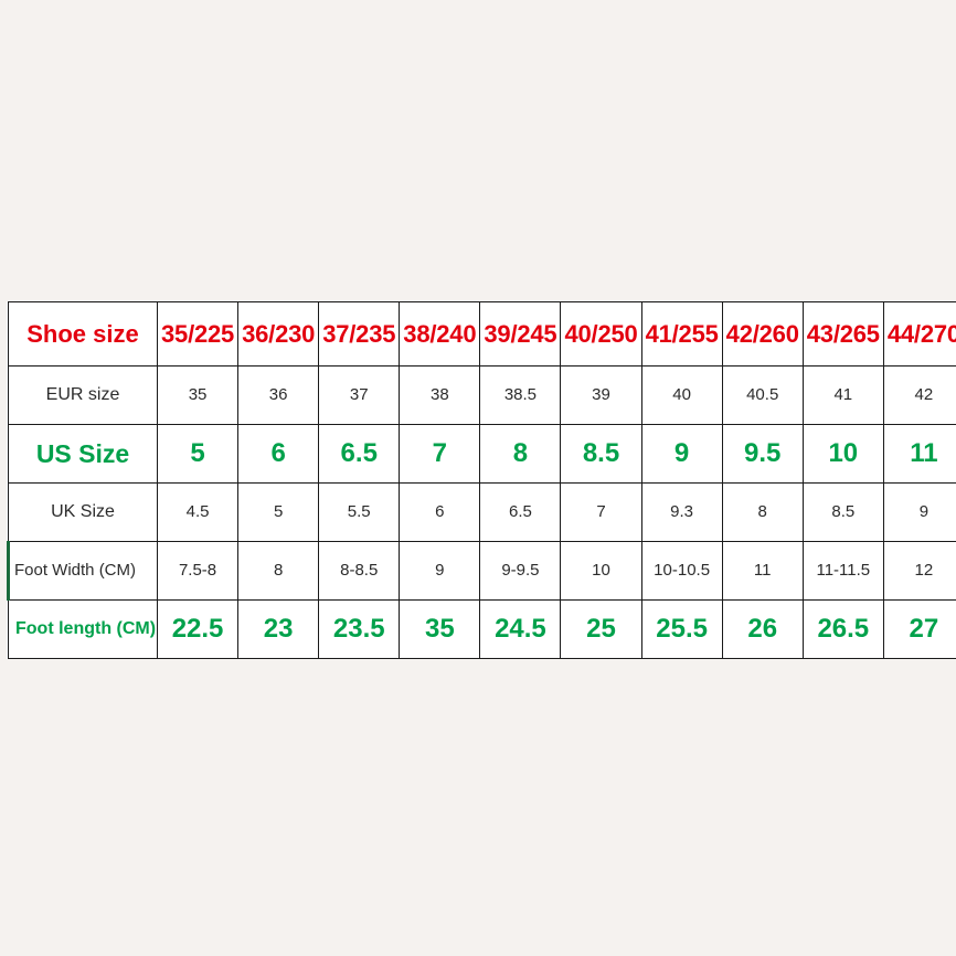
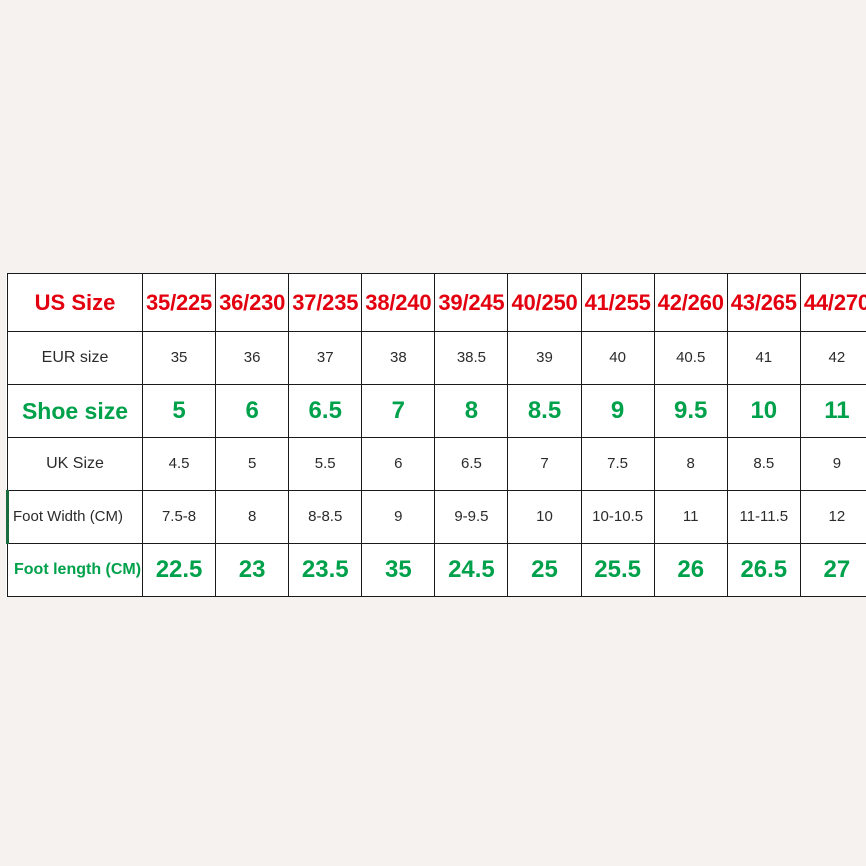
- Shoe size	35/225	36/230	37/235	38/240	39/245	40/250	41/255	42/260	43/265	44/270
+ US Size	35/225	36/230	37/235	38/240	39/245	40/250	41/255	42/260	43/265	44/270
  EUR size	35	36	37	38	38.5	39	40	40.5	41	42
- US Size	5	6	6.5	7	8	8.5	9	9.5	10	11
+ Shoe size	5	6	6.5	7	8	8.5	9	9.5	10	11
- UK Size	4.5	5	5.5	6	6.5	7	9.3	8	8.5	9
+ UK Size	4.5	5	5.5	6	6.5	7	7.5	8	8.5	9
  Foot Width (CM)	7.5-8	8	8-8.5	9	9-9.5	10	10-10.5	11	11-11.5	12
  Foot length (CM)	22.5	23	23.5	35	24.5	25	25.5	26	26.5	27
